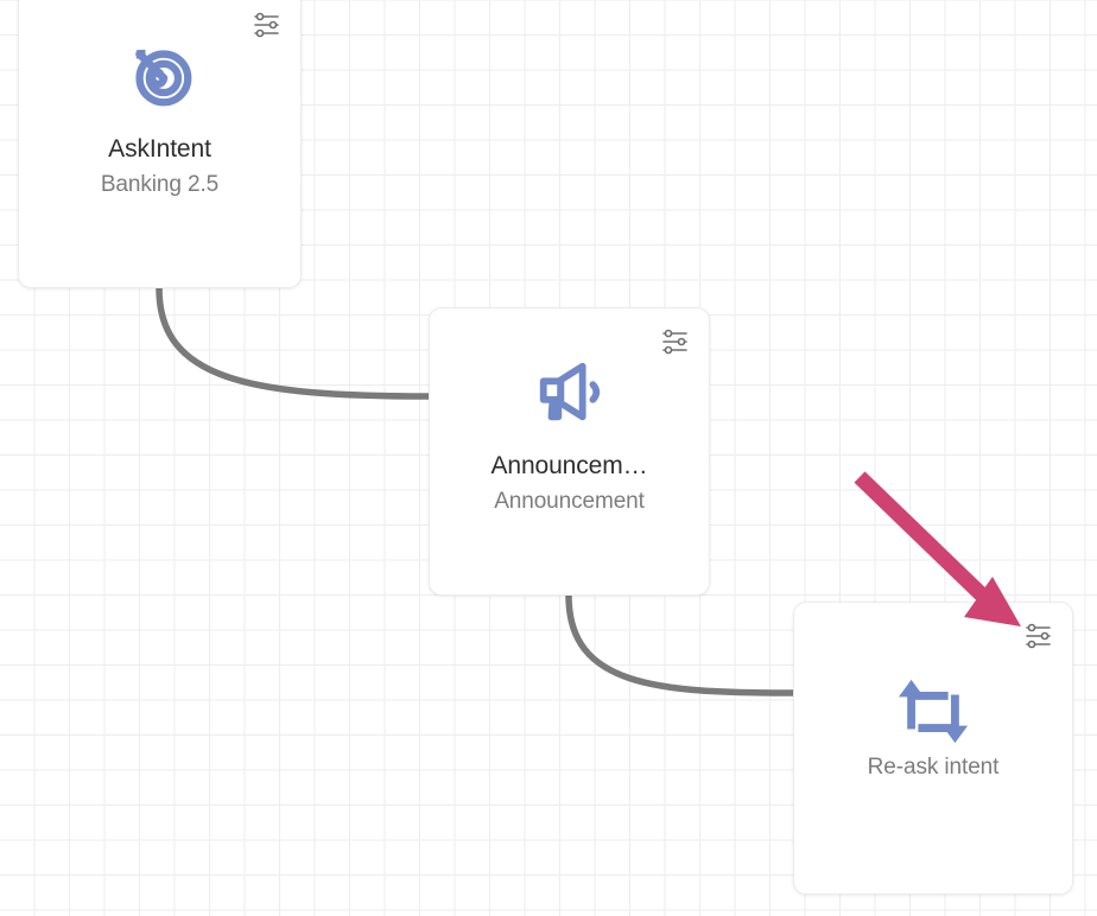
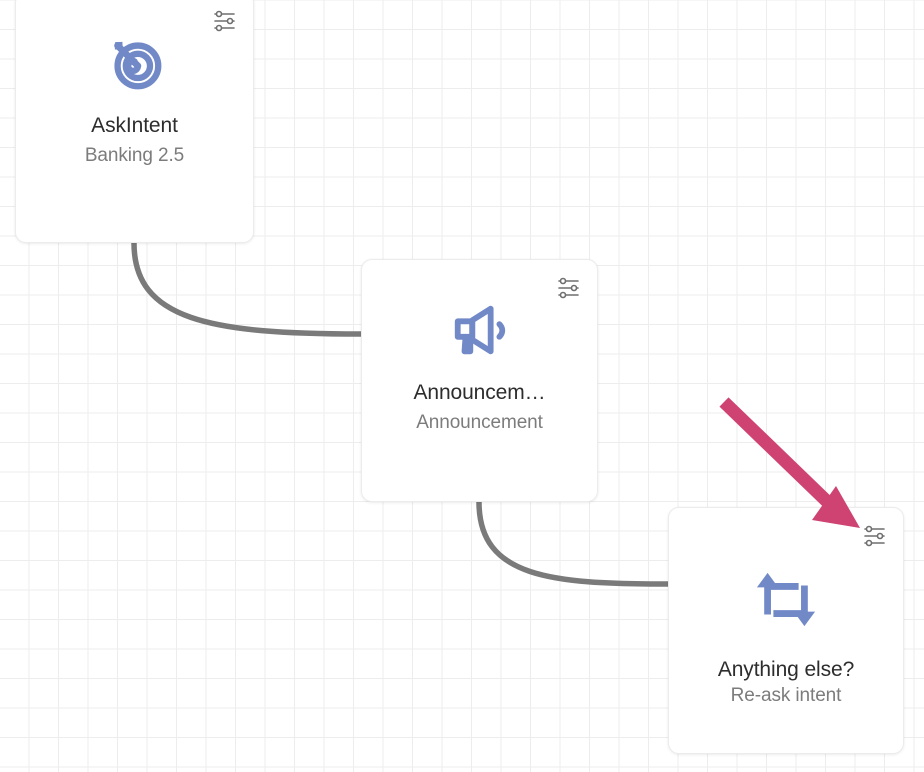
  AskIntent
  Banking 2.5
  Announcem…
  Announcement
+ Anything else?
  Re-ask intent
